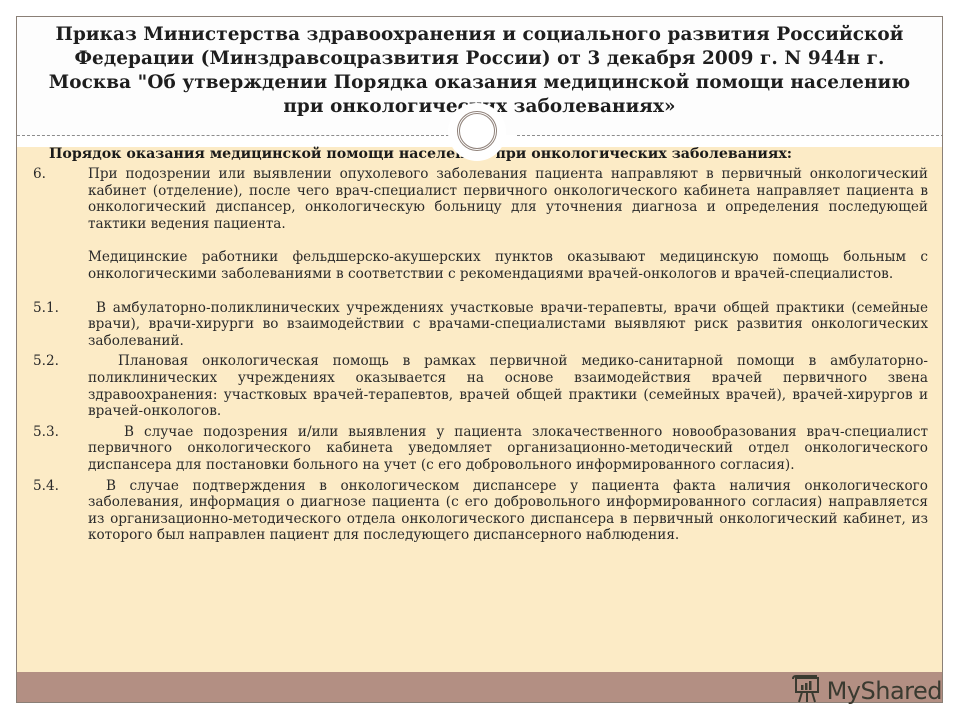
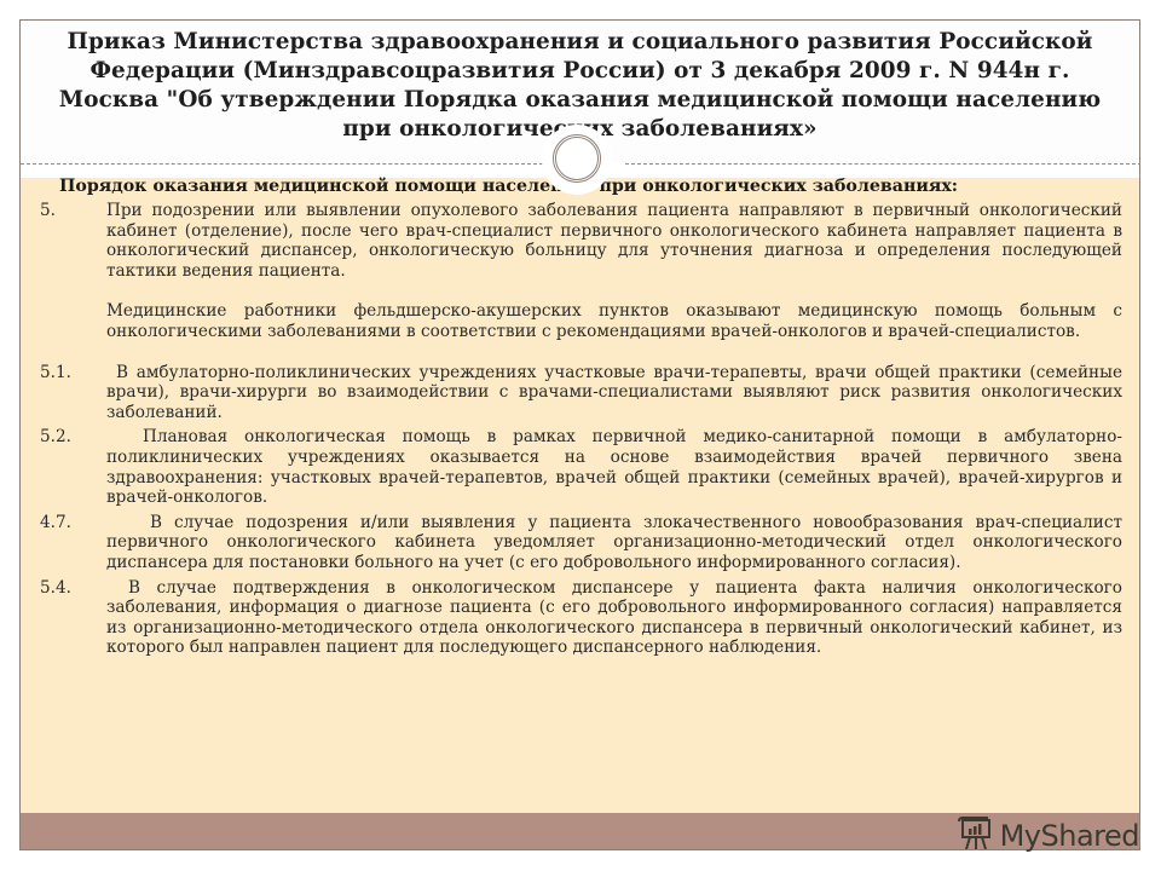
  Приказ Министерства здравоохранения и социального развития Российской Федерации (Минздравсоцразвития России) от 3 декабря 2009 г. N 944н г. Москва "Об утверждении Порядка оказания медицинской помощи населению при онкологичех заболеваниях»
  Порядок оказания медицинской помощи населе при онкологических заболеваниях:
- 6.
+ 5.
  При подозрении или выявлении опухолевого заболевания пациента направляют в первичный онкологический кабинет (отделение), после чего врач-специалист первичного онкологического кабинета направляет пациента в онкологический диспансер, онкологическую больницу для уточнения диагноза и определения последующей тактики ведения пациента.
  Медицинские работники фельдшерско-акушерских пунктов оказывают медицинскую помощь больным с онкологическими заболеваниями в соответствии с рекомендациями врачей-онкологов и врачей-специалистов.
  5.1.
  В амбулаторно-поликлинических учреждениях участковые врачи-терапевты, врачи общей практики (семейные врачи), врачи-хирурги во взаимодействии с врачами-специалистами выявляют риск развития онкологических заболеваний.
  5.2.
  Плановая онкологическая помощь в рамках первичной медико-санитарной помощи в амбулаторно-поликлинических учреждениях оказывается на основе взаимодействия врачей первичного звена здравоохранения: участковых врачей-терапевтов, врачей общей практики (семейных врачей), врачей-хирургов и врачей-онкологов.
- 5.3.
+ 4.7.
  В случае подозрения и/или выявления у пациента злокачественного новообразования врач-специалист первичного онкологического кабинета уведомляет организационно-методический отдел онкологического диспансера для постановки больного на учет (с его добровольного информированного согласия).
  5.4.
  В случае подтверждения в онкологическом диспансере у пациента факта наличия онкологического заболевания, информация о диагнозе пациента (с его добровольного информированного согласия) направляется из организационно-методического отдела онкологического диспансера в первичный онкологический кабинет, из которого был направлен пациент для последующего диспансерного наблюдения.
  MyShared
